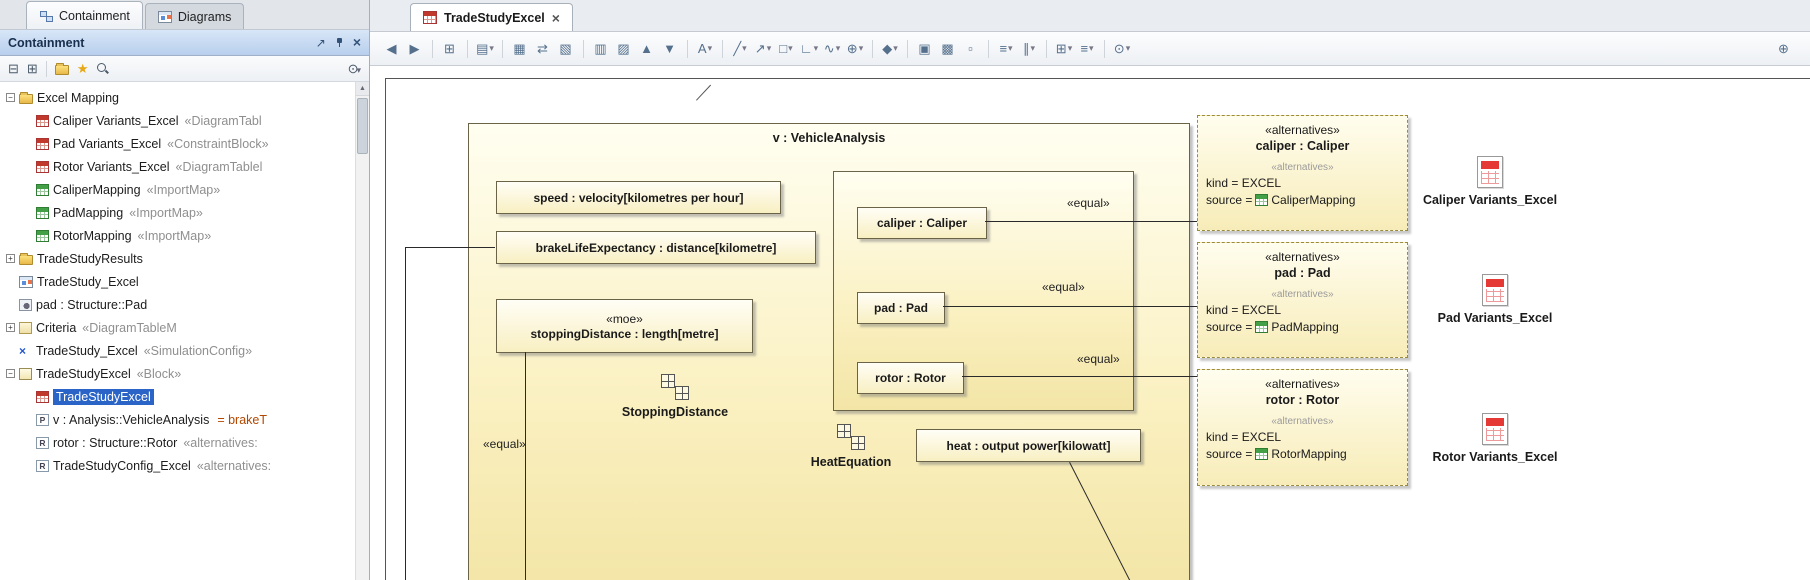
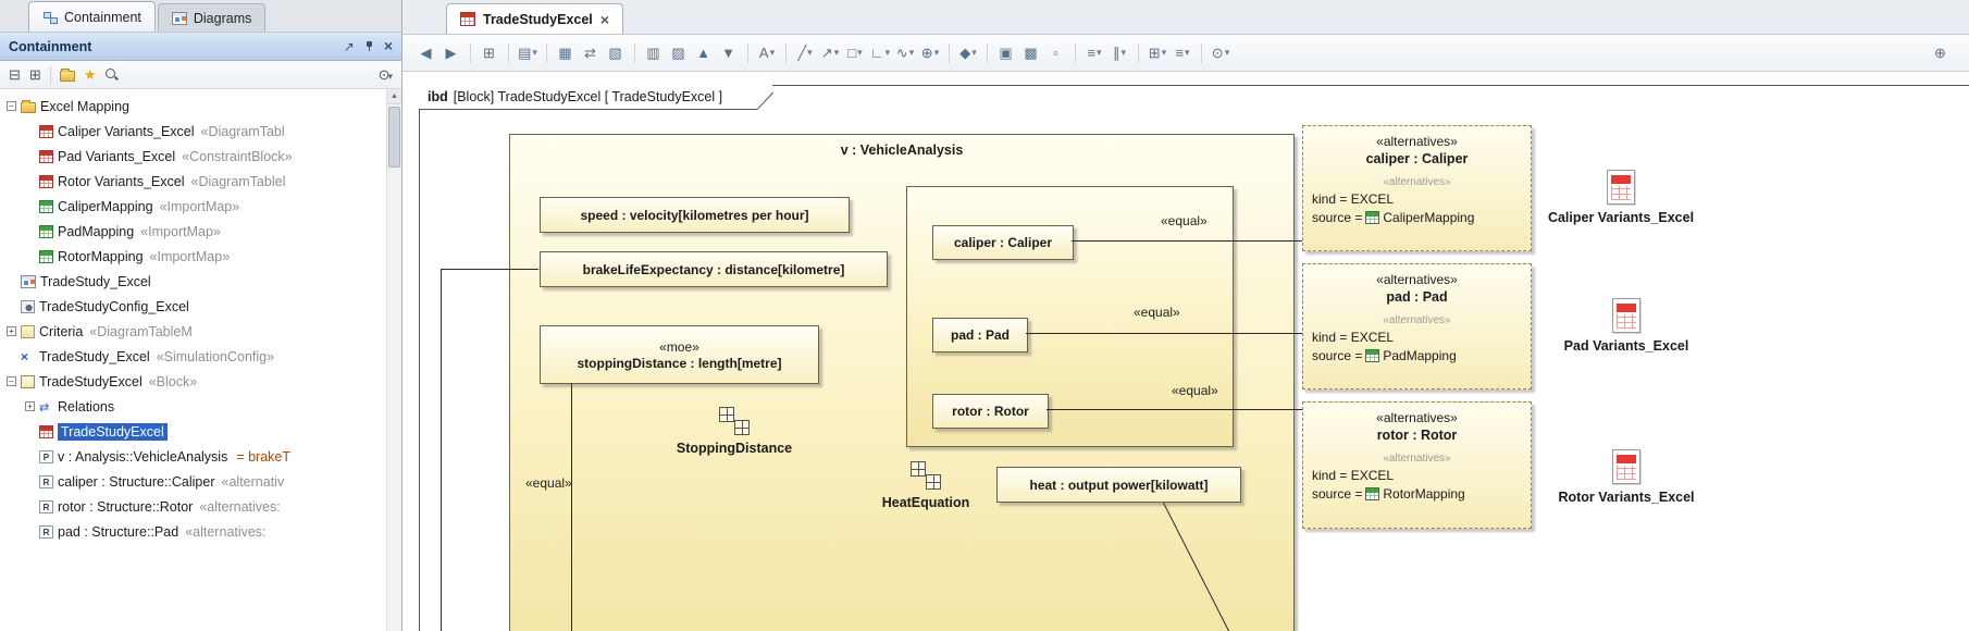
  Containment
  Diagrams
  Containment
  Excel Mapping
  Caliper Variants_Excel
  «DiagramTabl
  Pad Variants_Excel
  «ConstraintBlock»
  Rotor Variants_Excel
  «DiagramTablel
  CaliperMapping
  «ImportMap»
  PadMapping
  «ImportMap»
  RotorMapping
  «ImportMap»
- TradeStudyResults
  TradeStudy_Excel
- pad : Structure::Pad
+ TradeStudyConfig_Excel
  Criteria
  «DiagramTableM
  TradeStudy_Excel
  «SimulationConfig»
  TradeStudyExcel
  «Block»
+ Relations
  TradeStudyExcel
  v : Analysis::VehicleAnalysis
  = brakeT
+ caliper : Structure::Caliper
+ «alternativ
  rotor : Structure::Rotor
  «alternatives:
- TradeStudyConfig_Excel
+ pad : Structure::Pad
  «alternatives:
  TradeStudyExcel
  ◀
  ▶
  ⊞
  ▤
  ▾
  ▦
  ⇄
  ▧
  ▥
  ▨
  ▲
  ▼
  A
  ▾
  ╱
  ▾
  ↗
  ▾
  □
  ▾
  ∟
  ▾
  ∿
  ▾
  ⊕
  ▾
  ◆
  ▾
  ▣
  ▩
  ▫
  ≡
  ▾
  ∥
  ▾
  ⊞
  ▾
  ≡
  ▾
  ⊙
  ▾
  ⊕
+ ibd
+ [Block] TradeStudyExcel [ TradeStudyExcel ]
  v : VehicleAnalysis
  speed : velocity[kilometres per hour]
  brakeLifeExpectancy : distance[kilometre]
  «moe»
  stoppingDistance : length[metre]
  caliper : Caliper
  pad : Pad
  rotor : Rotor
  «equal»
  «equal»
  «equal»
  StoppingDistance
  HeatEquation
  heat : output power[kilowatt]
  «equal»
  «alternatives»
  caliper : Caliper
  «alternatives»
  kind = EXCEL
  source =
  CaliperMapping
  «alternatives»
  pad : Pad
  «alternatives»
  kind = EXCEL
  source =
  PadMapping
  «alternatives»
  rotor : Rotor
  «alternatives»
  kind = EXCEL
  source =
  RotorMapping
  Caliper Variants_Excel
  Pad Variants_Excel
  Rotor Variants_Excel
